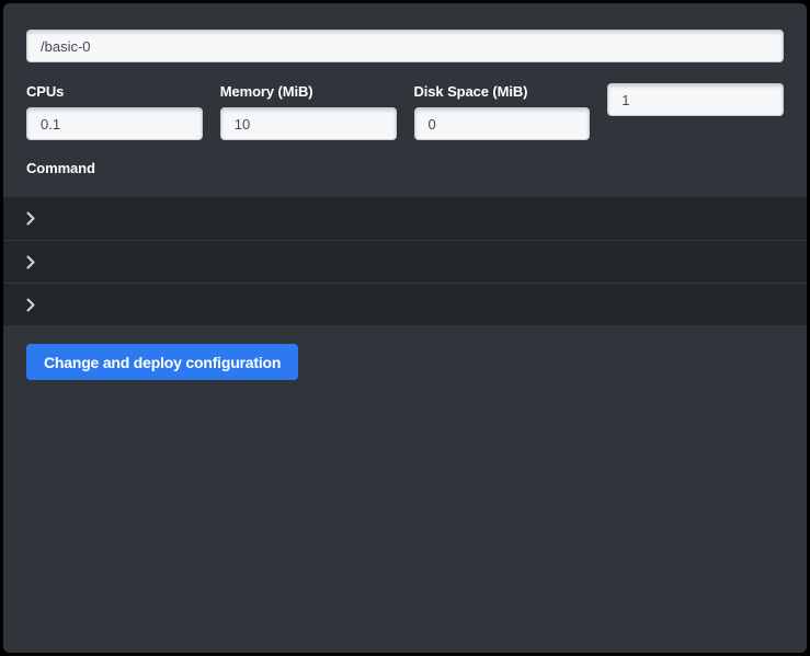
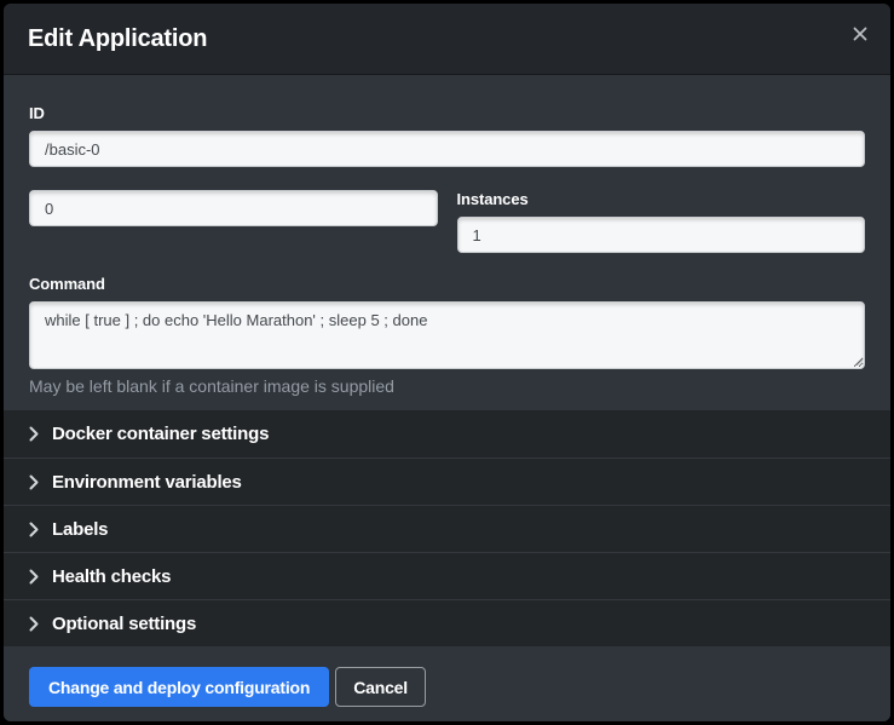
+ Edit Application
+ ID
  /basic-0
- CPUs
- 0.1
- Memory (MiB)
- 10
- Disk Space (MiB)
  0
+ Instances
  1
  Command
+ while [ true ] ; do echo 'Hello Marathon' ; sleep 5 ; done
+ May be left blank if a container image is supplied
+ Docker container settings
+ Environment variables
+ Labels
+ Health checks
+ Optional settings
  Change and deploy configuration
+ Cancel
